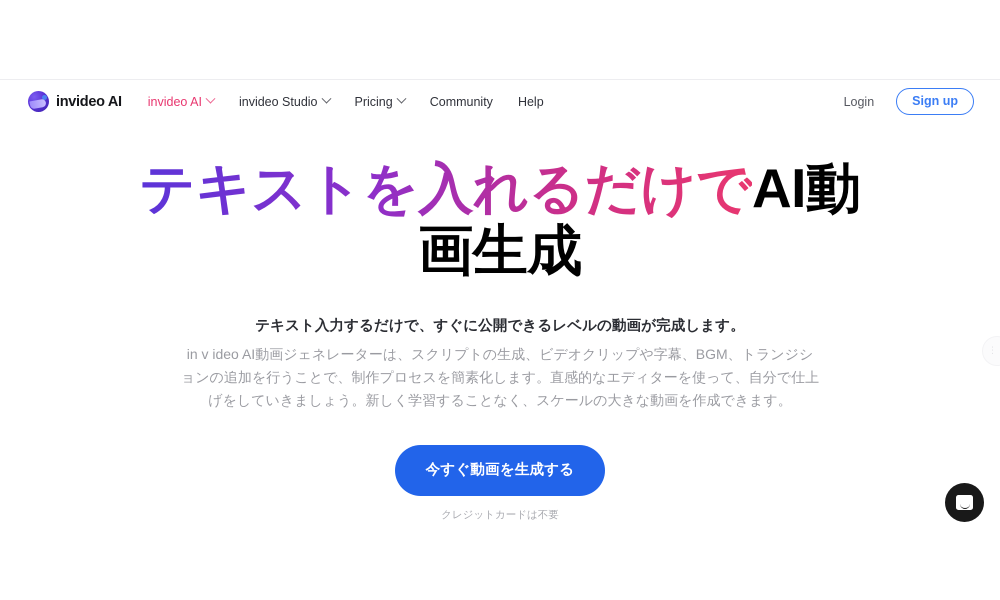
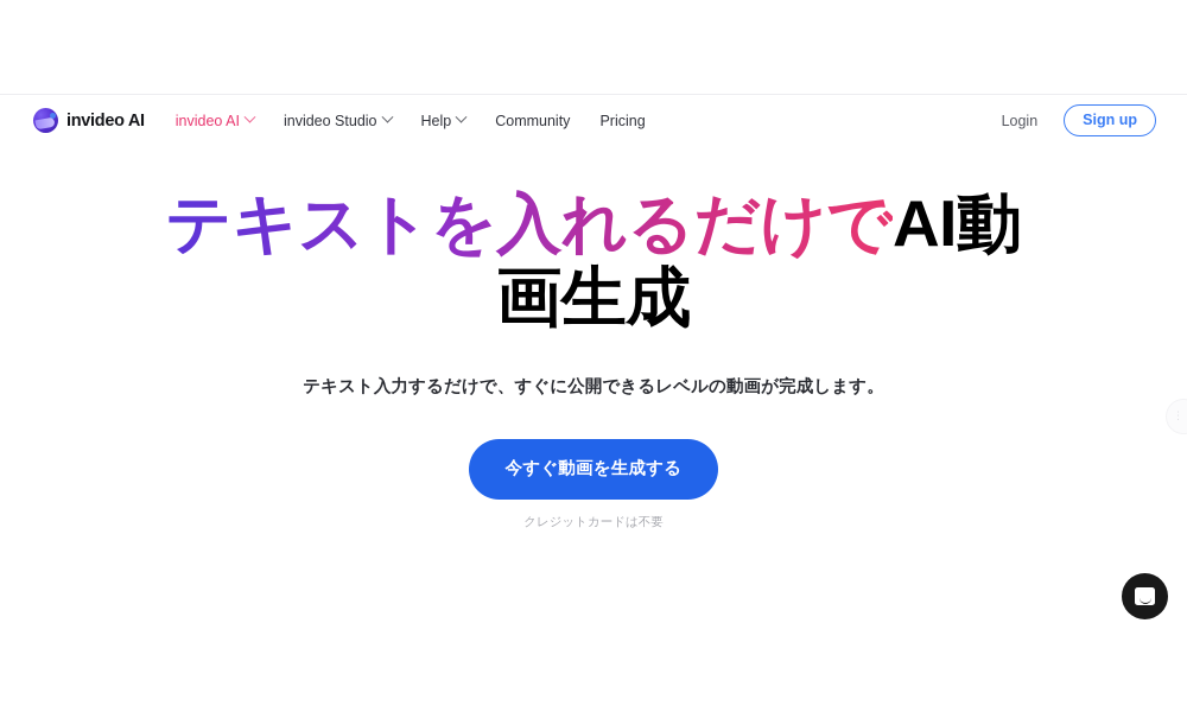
  invideo AI
  invideo AI
  invideo Studio
- Pricing
+ Help
  Community
- Help
+ Pricing
  Login
  Sign up
  テキストを入れるだけでAI動
  画生成
  テキスト入力するだけで、すぐに公開できるレベルの動画が完成します。
- in v ideo AI動画ジェネレーターは、スクリプトの生成、ビデオクリップや字幕、BGM、トランジションの追加を行うことで、制作プロセスを簡素化します。直感的なエディターを使って、自分で仕上げをしていきましょう。新しく学習することなく、スケールの大きな動画を作成できます。
  今すぐ動画を生成する
  クレジットカードは不要
